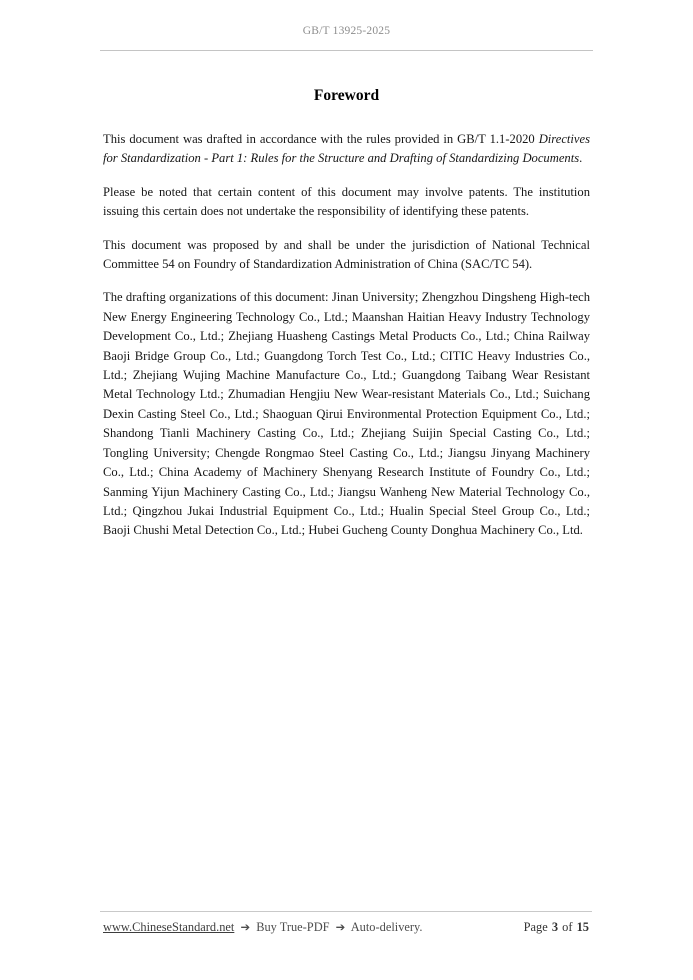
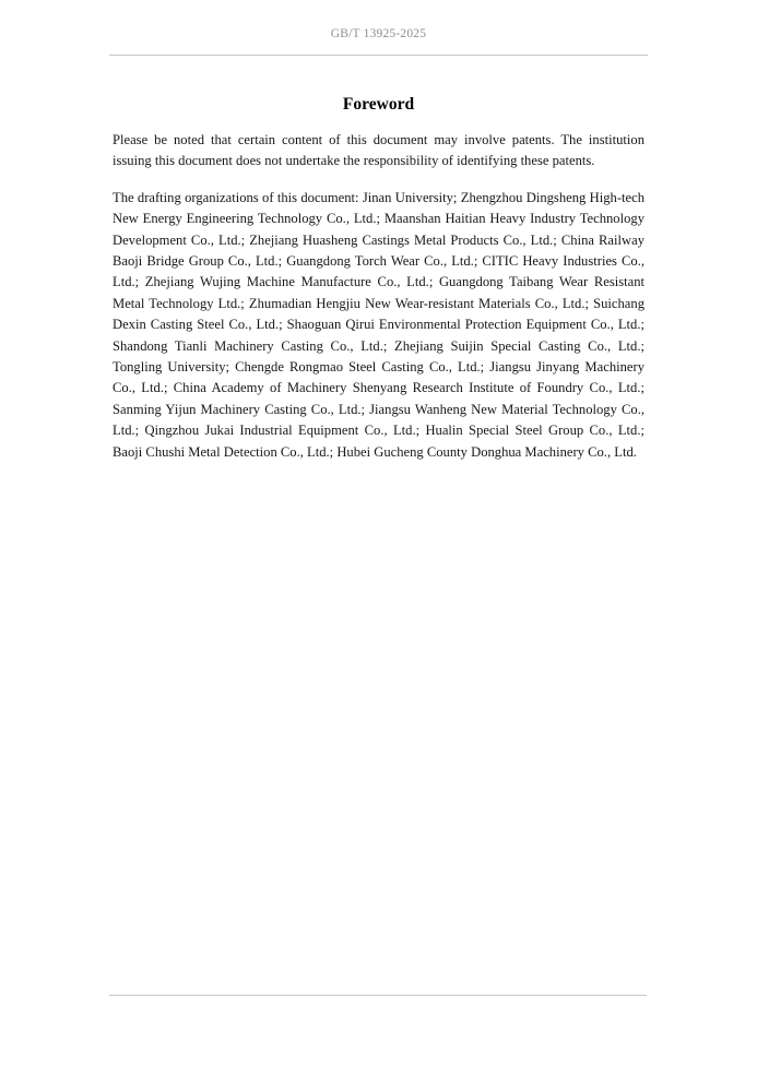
  GB/T 13925-2025
  Foreword
- This document was drafted in accordance with the rules provided in GB/T 1.1-2020 Directives for Standardization - Part 1: Rules for the Structure and Drafting of Standardizing Documents.
- Please be noted that certain content of this document may involve patents. The institution issuing this certain does not undertake the responsibility of identifying these patents.
+ Please be noted that certain content of this document may involve patents. The institution issuing this document does not undertake the responsibility of identifying these patents.
- This document was proposed by and shall be under the jurisdiction of National Technical Committee 54 on Foundry of Standardization Administration of China (SAC/TC 54).
- The drafting organizations of this document: Jinan University; Zhengzhou Dingsheng High-tech New Energy Engineering Technology Co., Ltd.; Maanshan Haitian Heavy Industry Technology Development Co., Ltd.; Zhejiang Huasheng Castings Metal Products Co., Ltd.; China Railway Baoji Bridge Group Co., Ltd.; Guangdong Torch Test Co., Ltd.; CITIC Heavy Industries Co., Ltd.; Zhejiang Wujing Machine Manufacture Co., Ltd.; Guangdong Taibang Wear Resistant Metal Technology Ltd.; Zhumadian Hengjiu New Wear-resistant Materials Co., Ltd.; Suichang Dexin Casting Steel Co., Ltd.; Shaoguan Qirui Environmental Protection Equipment Co., Ltd.; Shandong Tianli Machinery Casting Co., Ltd.; Zhejiang Suijin Special Casting Co., Ltd.; Tongling University; Chengde Rongmao Steel Casting Co., Ltd.; Jiangsu Jinyang Machinery Co., Ltd.; China Academy of Machinery Shenyang Research Institute of Foundry Co., Ltd.; Sanming Yijun Machinery Casting Co., Ltd.; Jiangsu Wanheng New Material Technology Co., Ltd.; Qingzhou Jukai Industrial Equipment Co., Ltd.; Hualin Special Steel Group Co., Ltd.; Baoji Chushi Metal Detection Co., Ltd.; Hubei Gucheng County Donghua Machinery Co., Ltd.
+ The drafting organizations of this document: Jinan University; Zhengzhou Dingsheng High-tech New Energy Engineering Technology Co., Ltd.; Maanshan Haitian Heavy Industry Technology Development Co., Ltd.; Zhejiang Huasheng Castings Metal Products Co., Ltd.; China Railway Baoji Bridge Group Co., Ltd.; Guangdong Torch Wear Co., Ltd.; CITIC Heavy Industries Co., Ltd.; Zhejiang Wujing Machine Manufacture Co., Ltd.; Guangdong Taibang Wear Resistant Metal Technology Ltd.; Zhumadian Hengjiu New Wear-resistant Materials Co., Ltd.; Suichang Dexin Casting Steel Co., Ltd.; Shaoguan Qirui Environmental Protection Equipment Co., Ltd.; Shandong Tianli Machinery Casting Co., Ltd.; Zhejiang Suijin Special Casting Co., Ltd.; Tongling University; Chengde Rongmao Steel Casting Co., Ltd.; Jiangsu Jinyang Machinery Co., Ltd.; China Academy of Machinery Shenyang Research Institute of Foundry Co., Ltd.; Sanming Yijun Machinery Casting Co., Ltd.; Jiangsu Wanheng New Material Technology Co., Ltd.; Qingzhou Jukai Industrial Equipment Co., Ltd.; Hualin Special Steel Group Co., Ltd.; Baoji Chushi Metal Detection Co., Ltd.; Hubei Gucheng County Donghua Machinery Co., Ltd.
- www.ChineseStandard.net ➔ Buy True-PDF ➔ Auto-delivery.
- Page 3 of 15
